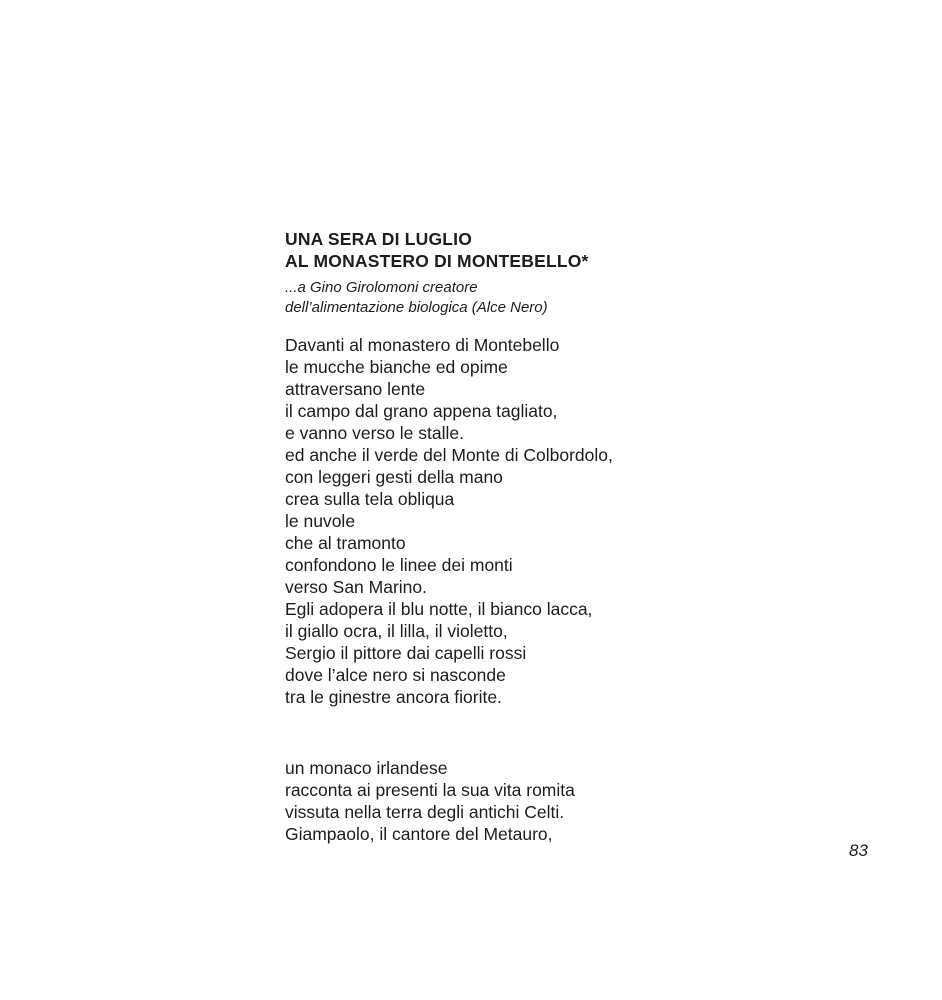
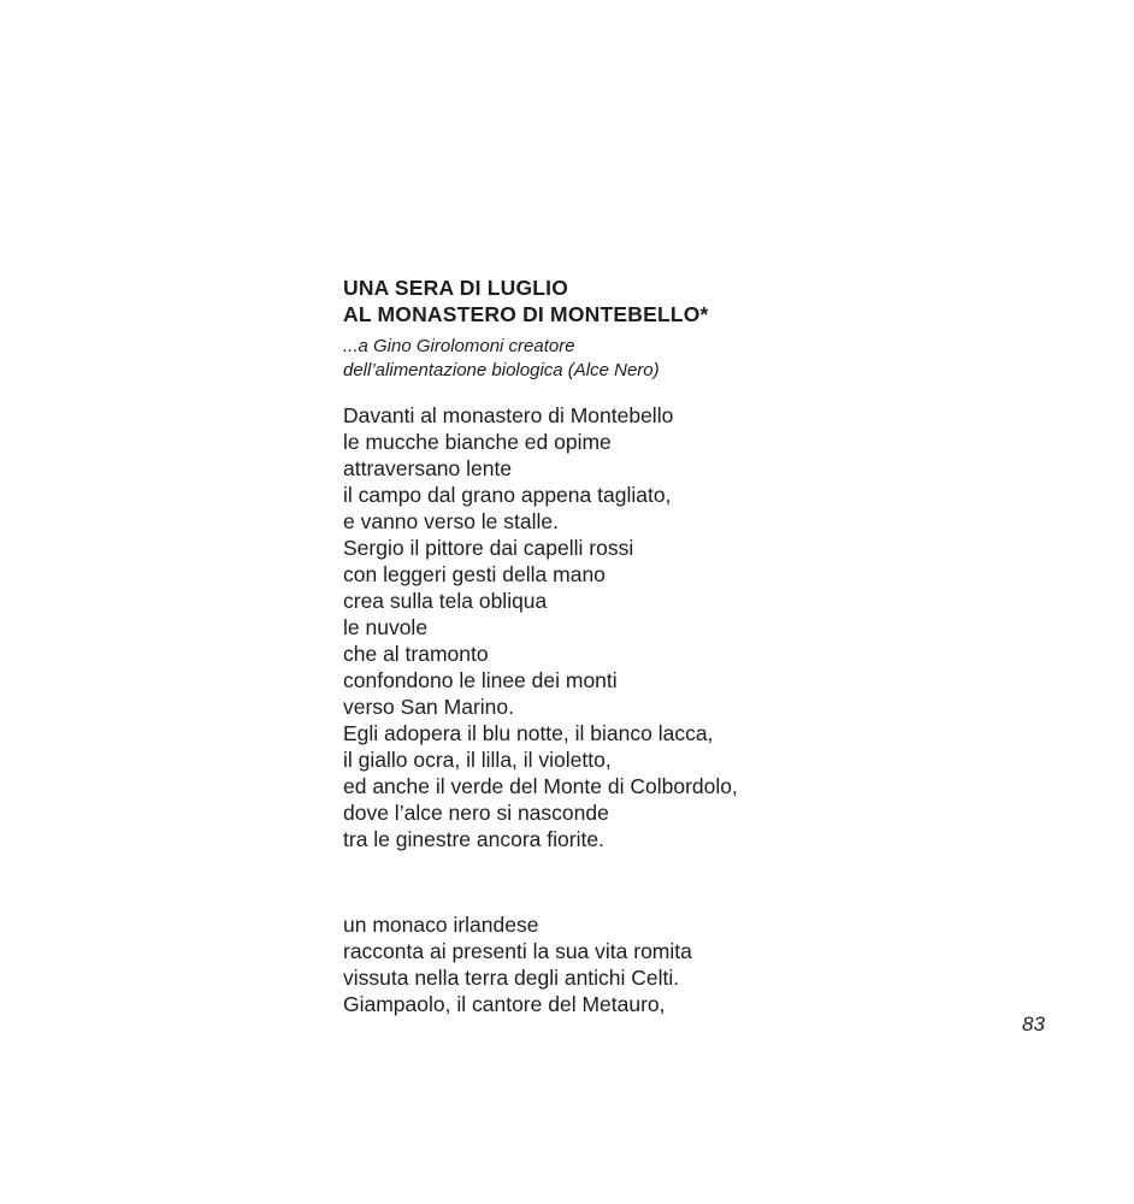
  UNA SERA DI LUGLIO
  AL MONASTERO DI MONTEBELLO*
  ...a Gino Girolomoni creatore
  dell’alimentazione biologica (Alce Nero)
  Davanti al monastero di Montebello
  le mucche bianche ed opime
  attraversano lente
  il campo dal grano appena tagliato,
  e vanno verso le stalle.
- ed anche il verde del Monte di Colbordolo,
+ Sergio il pittore dai capelli rossi
  con leggeri gesti della mano
  crea sulla tela obliqua
  le nuvole
  che al tramonto
  confondono le linee dei monti
  verso San Marino.
  Egli adopera il blu notte, il bianco lacca,
  il giallo ocra, il lilla, il violetto,
- Sergio il pittore dai capelli rossi
+ ed anche il verde del Monte di Colbordolo,
  dove l’alce nero si nasconde
  tra le ginestre ancora fiorite.
  un monaco irlandese
  racconta ai presenti la sua vita romita
  vissuta nella terra degli antichi Celti.
  Giampaolo, il cantore del Metauro,
  83
